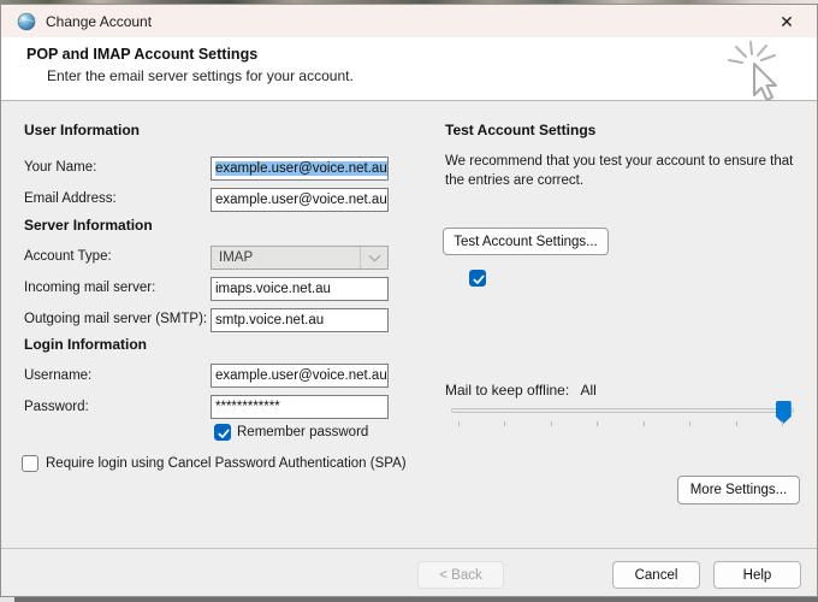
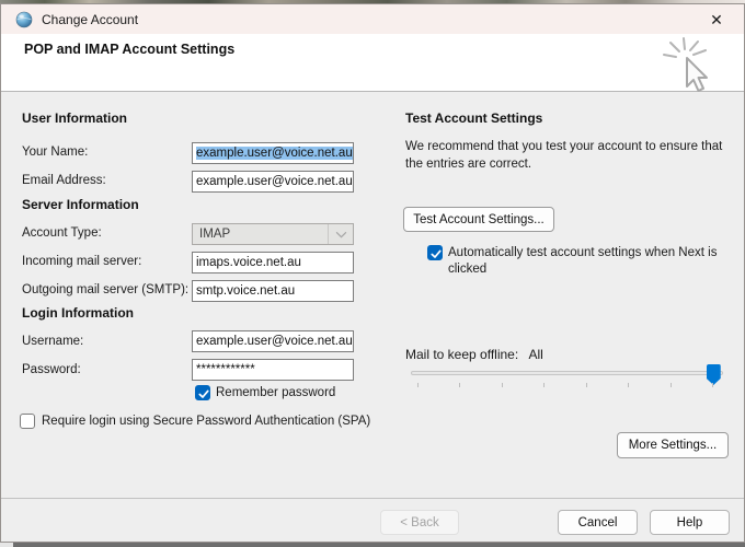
  Change Account
  ✕
  POP and IMAP Account Settings
- Enter the email server settings for your account.
  User Information
  Your Name:
  example.user@voice.net.au
  Email Address:
  example.user@voice.net.au
  Server Information
  Account Type:
  IMAP
  Incoming mail server:
  imaps.voice.net.au
  Outgoing mail server (SMTP):
  smtp.voice.net.au
  Login Information
  Username:
  example.user@voice.net.au
  Password:
  ************
  Remember password
- Require login using Cancel Password Authentication (SPA)
+ Require login using Secure Password Authentication (SPA)
  Test Account Settings
  We recommend that you test your account to ensure that the entries are correct.
  Test Account Settings...
+ Automatically test account settings when Next is clicked
  Mail to keep offline: All
  More Settings...
  < Back
  Cancel
  Help
